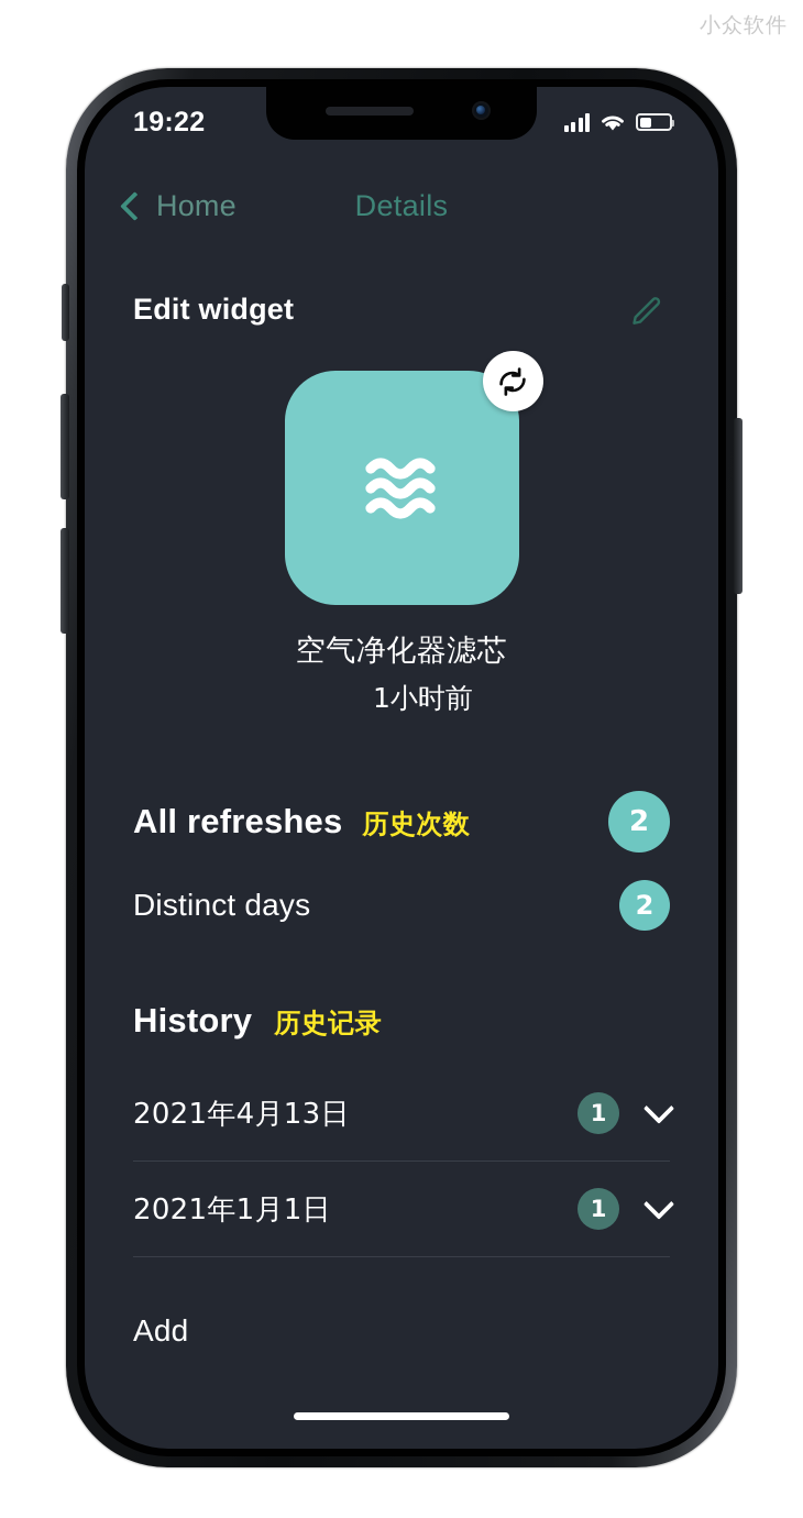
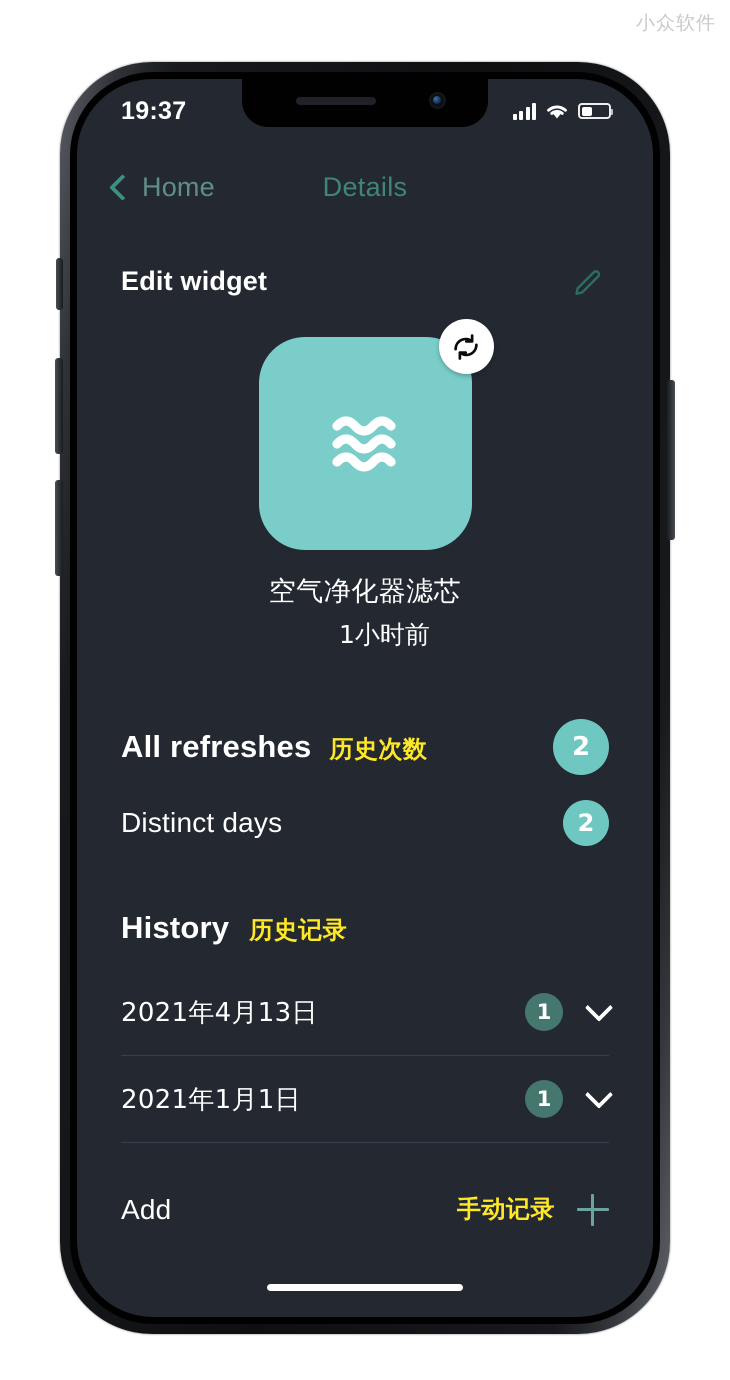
  小众软件
- 19:22
+ 19:37
  Home
  Details
  Edit widget
  空气净化器滤芯
  1小时前
  All refreshes
  历史次数
  2
  Distinct days
  2
  History
  历史记录
  2021年4月13日
  1
  2021年1月1日
  1
  Add
+ 手动记录
